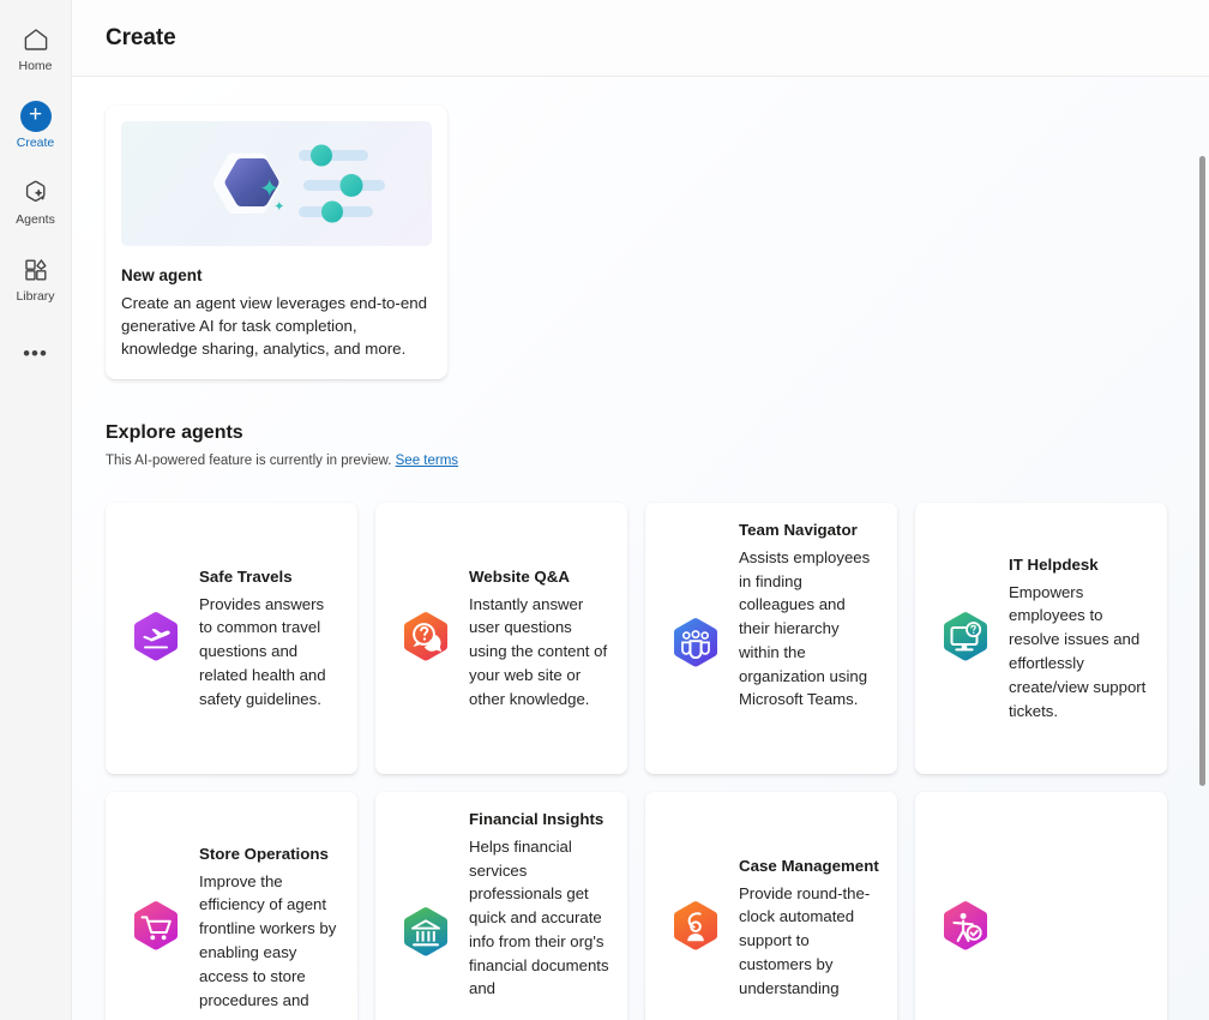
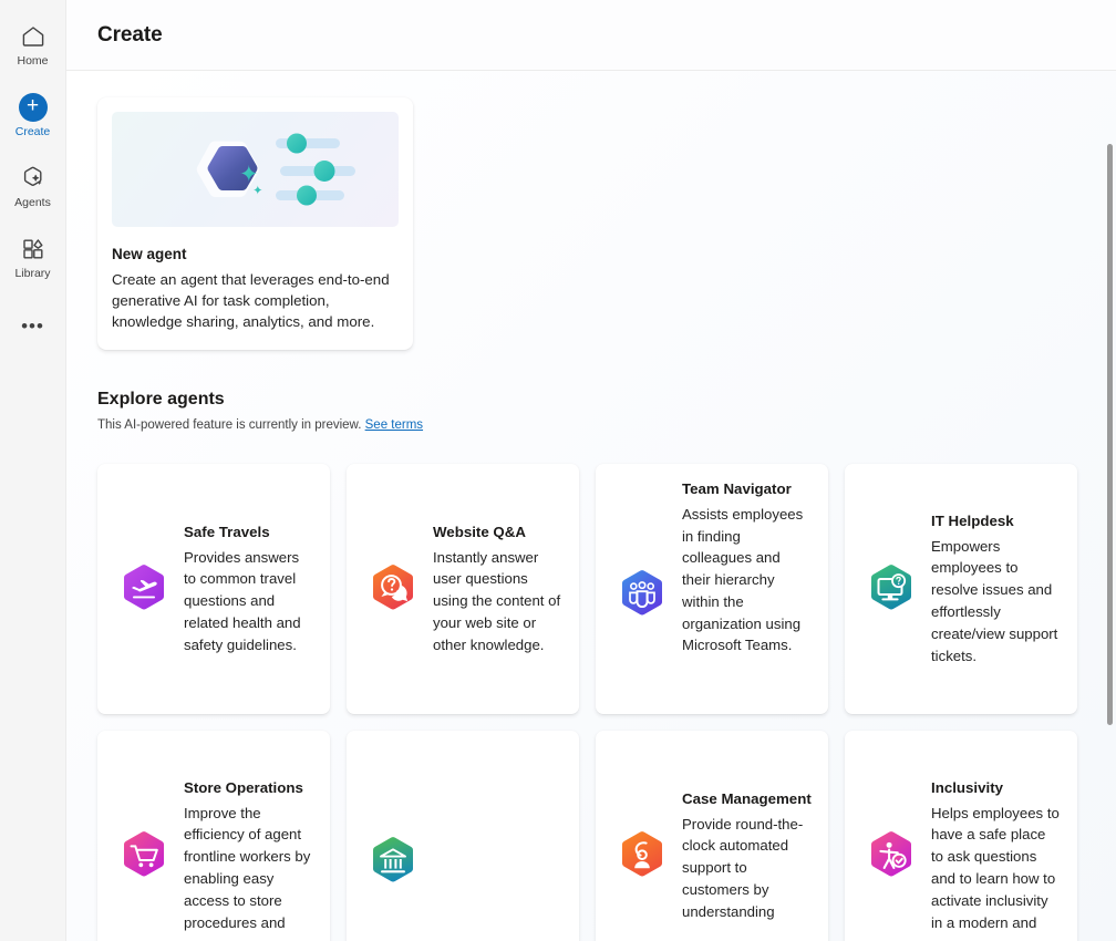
  Home
  +
  Create
  Agents
  Library
  •••
  Create
  New agent
- Create an agent view leverages end-to-end generative AI for task completion, knowledge sharing, analytics, and more.
+ Create an agent that leverages end-to-end generative AI for task completion, knowledge sharing, analytics, and more.
  Explore agents
  This AI-powered feature is currently in preview. See terms
  Safe Travels
  Provides answers to common travel questions and related health and safety guidelines.
  Website Q&A
  Instantly answer user questions using the content of your web site or other knowledge.
  Team Navigator
  Assists employees in finding colleagues and their hierarchy within the organization using Microsoft Teams.
  IT Helpdesk
  Empowers employees to resolve issues and effortlessly create/view support tickets.
  Store Operations
  Improve the efficiency of agent frontline workers by enabling easy access to store procedures and
- Financial Insights
- Helps financial services professionals get quick and accurate info from their org's financial documents and
  Case Management
  Provide round-the-clock automated support to customers by understanding
+ Inclusivity
+ Helps employees to have a safe place to ask questions and to learn how to activate inclusivity in a modern and
